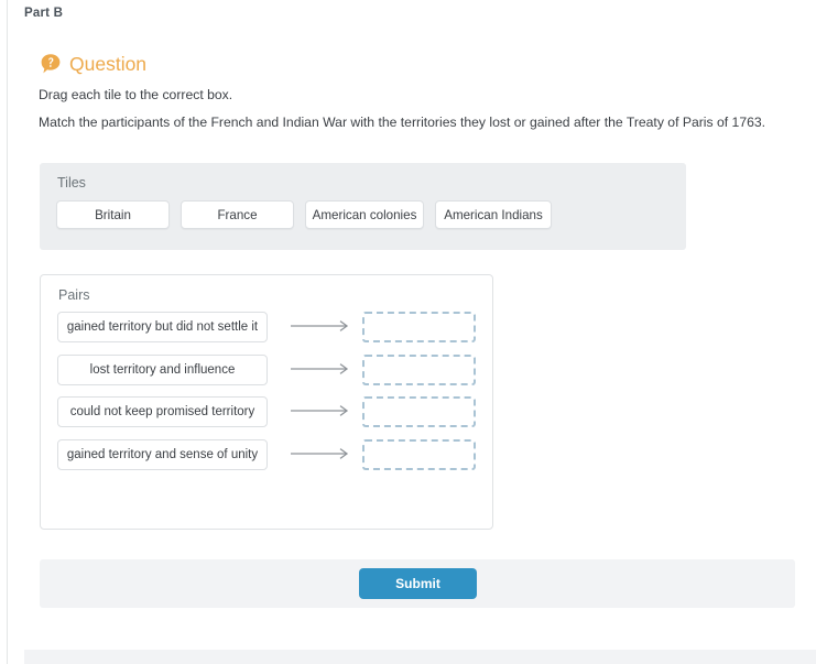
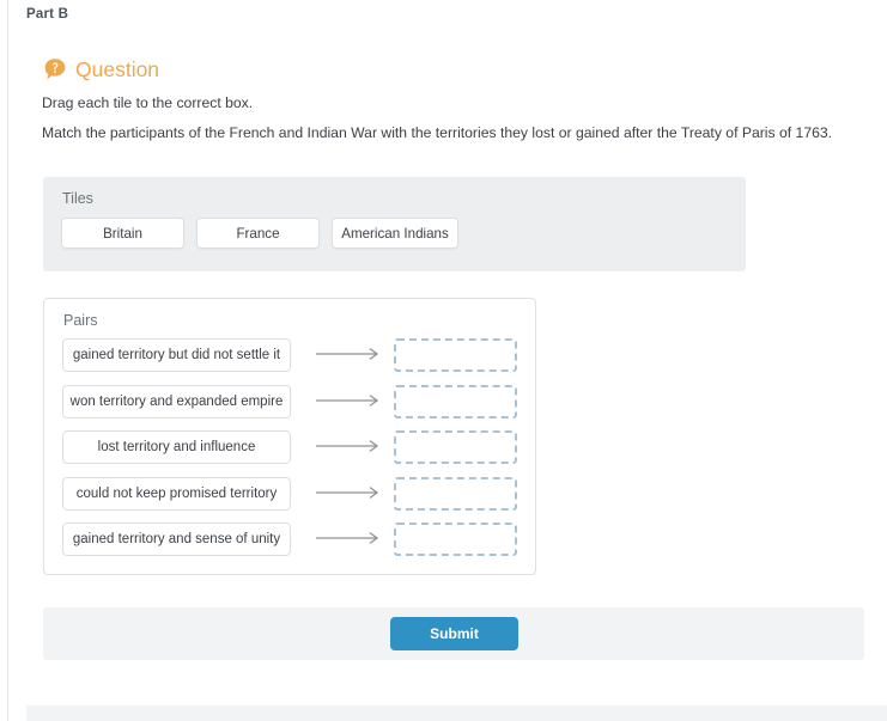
  Part B
  Question
  Drag each tile to the correct box.
  Match the participants of the French and Indian War with the territories they lost or gained after the Treaty of Paris of 1763.
  Tiles
  Britain
  France
- American colonies
  American Indians
  Pairs
  gained territory but did not settle it
+ won territory and expanded empire
  lost territory and influence
  could not keep promised territory
  gained territory and sense of unity
  Submit
